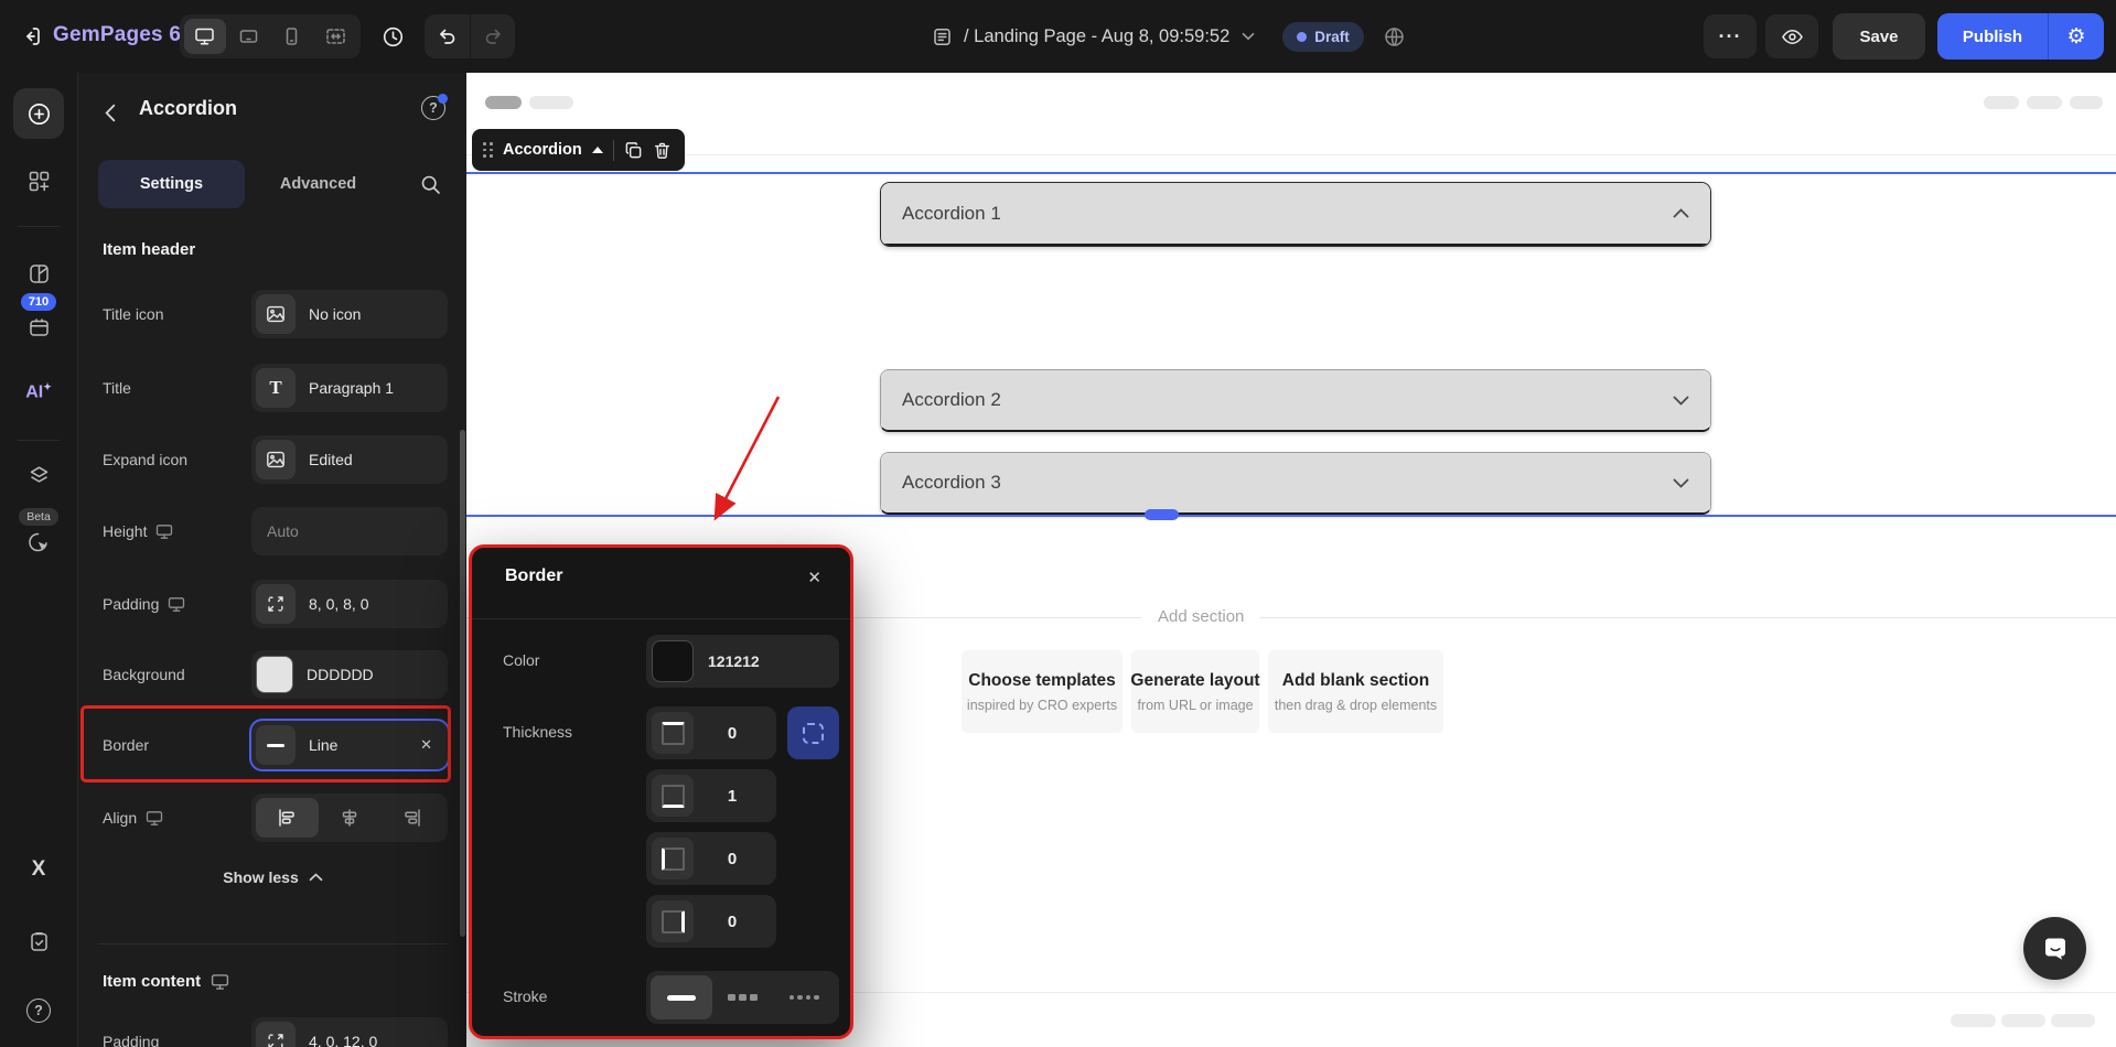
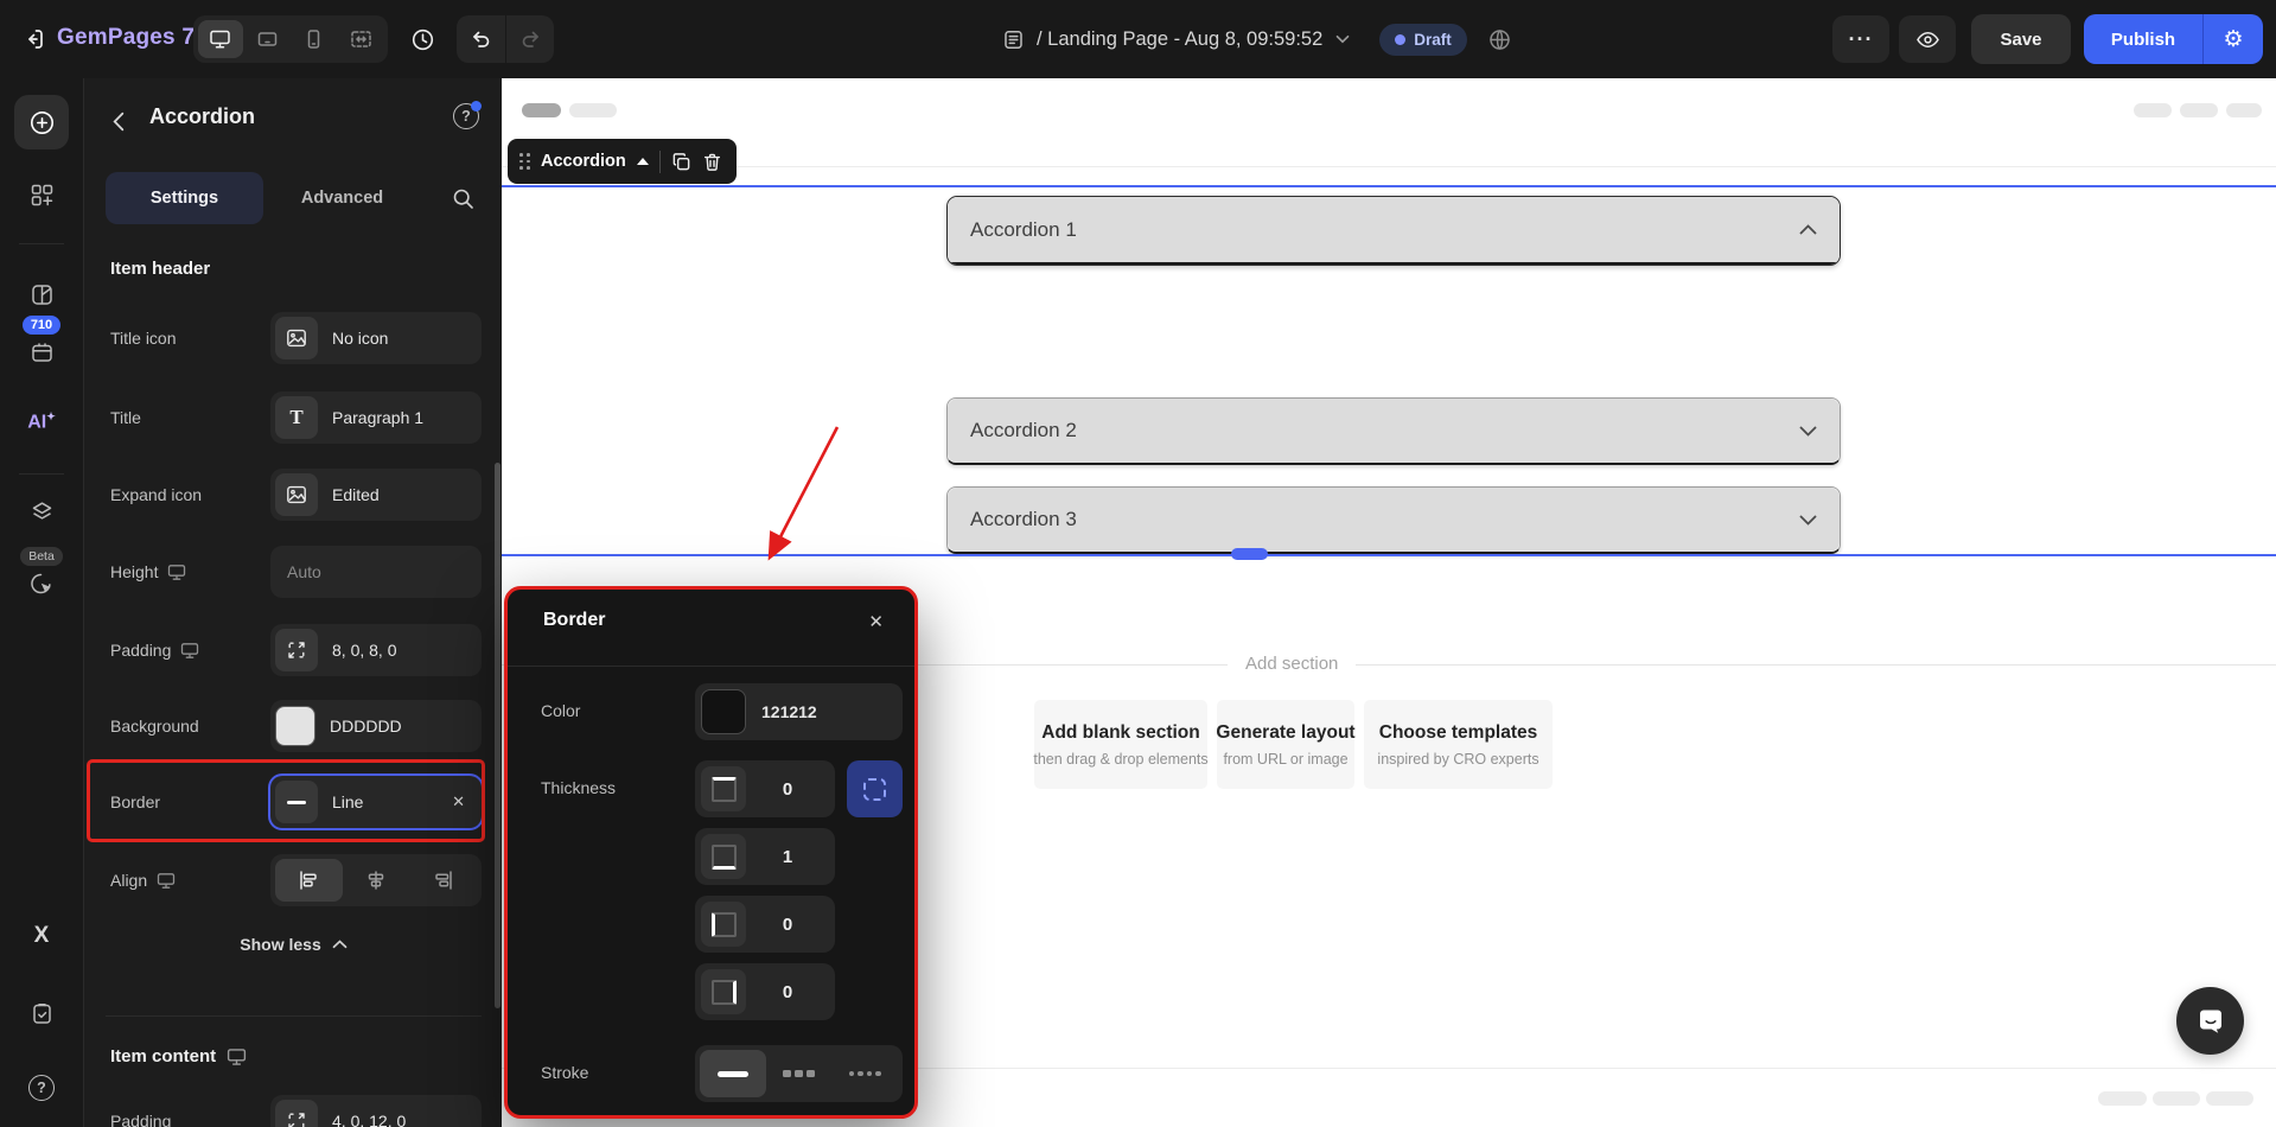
- GemPages 6
+ GemPages 7
  / Landing Page - Aug 8, 09:59:52
  Draft
  ···
  Save
  Publish
  ⚙
  710
  AI✦
  Beta
  X
  ?
  Accordion
  ?
  Settings
  Advanced
  Item header
  Title icon
  No icon
  Title
  T
  Paragraph 1
  Expand icon
  Edited
  Height
  Auto
  Padding
  8, 0, 8, 0
  Background
  DDDDDD
  Border
  Line
  ✕
  Align
  Show less
  Item content
  Padding
  4, 0, 12, 0
  Accordion
  Accordion 1
  Accordion 2
  Accordion 3
  Add section
- Choose templates
+ Add blank section
- inspired by CRO experts
+ then drag & drop elements
  Generate layout
  from URL or image
- Add blank section
+ Choose templates
- then drag & drop elements
+ inspired by CRO experts
  Border
  ✕
  Color
  121212
  Thickness
  0
  1
  0
  0
  Stroke
